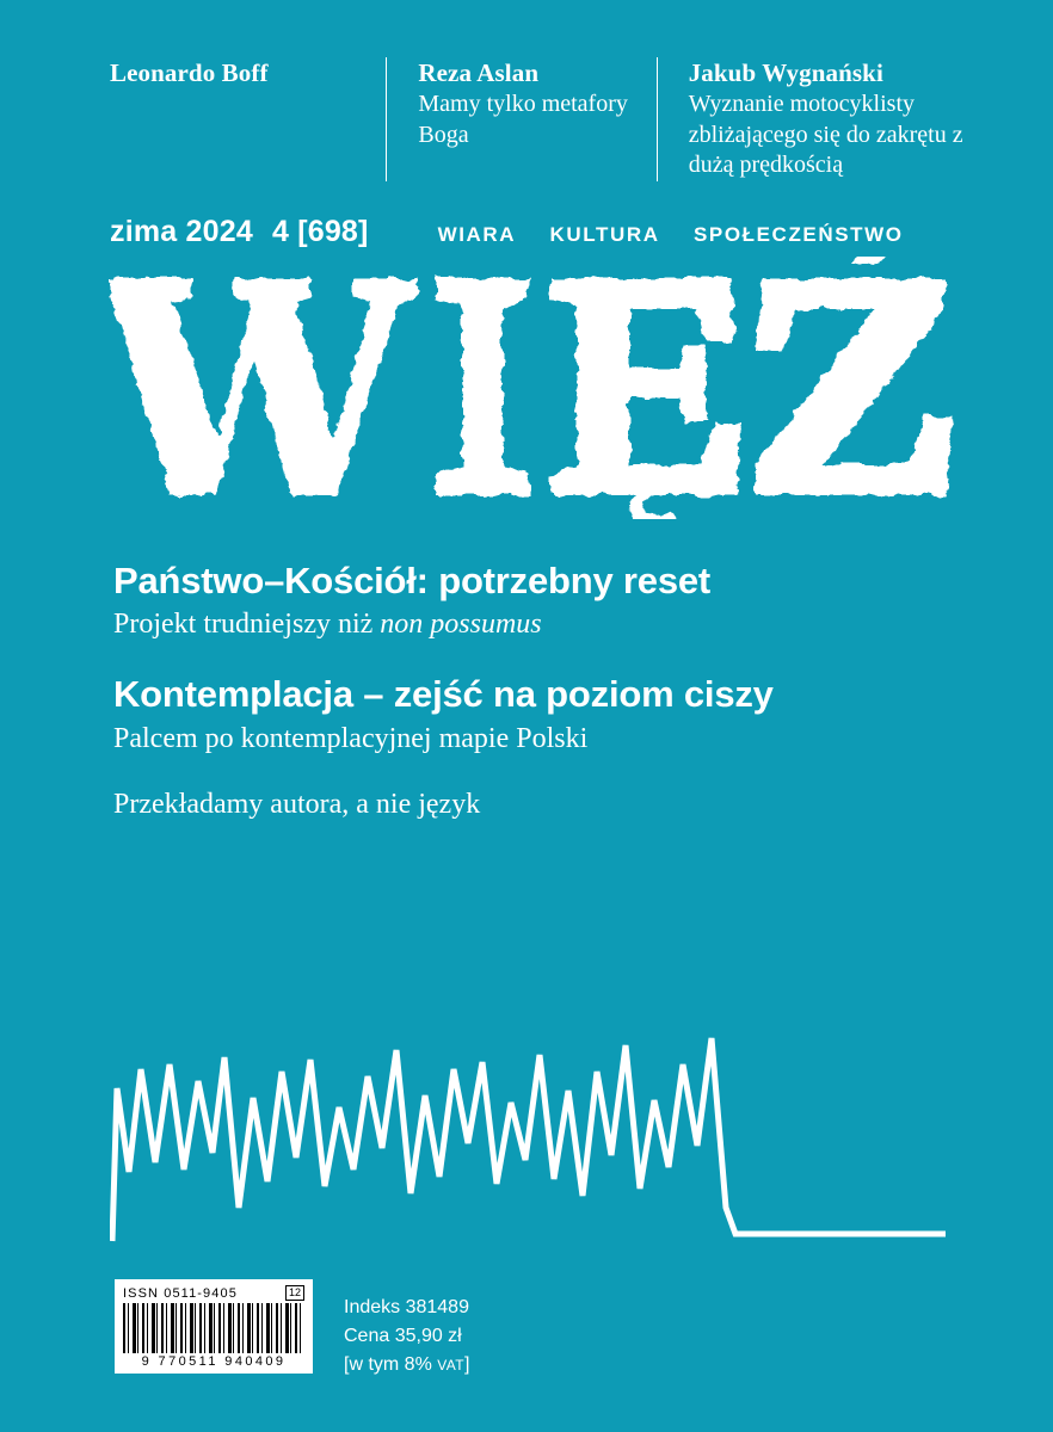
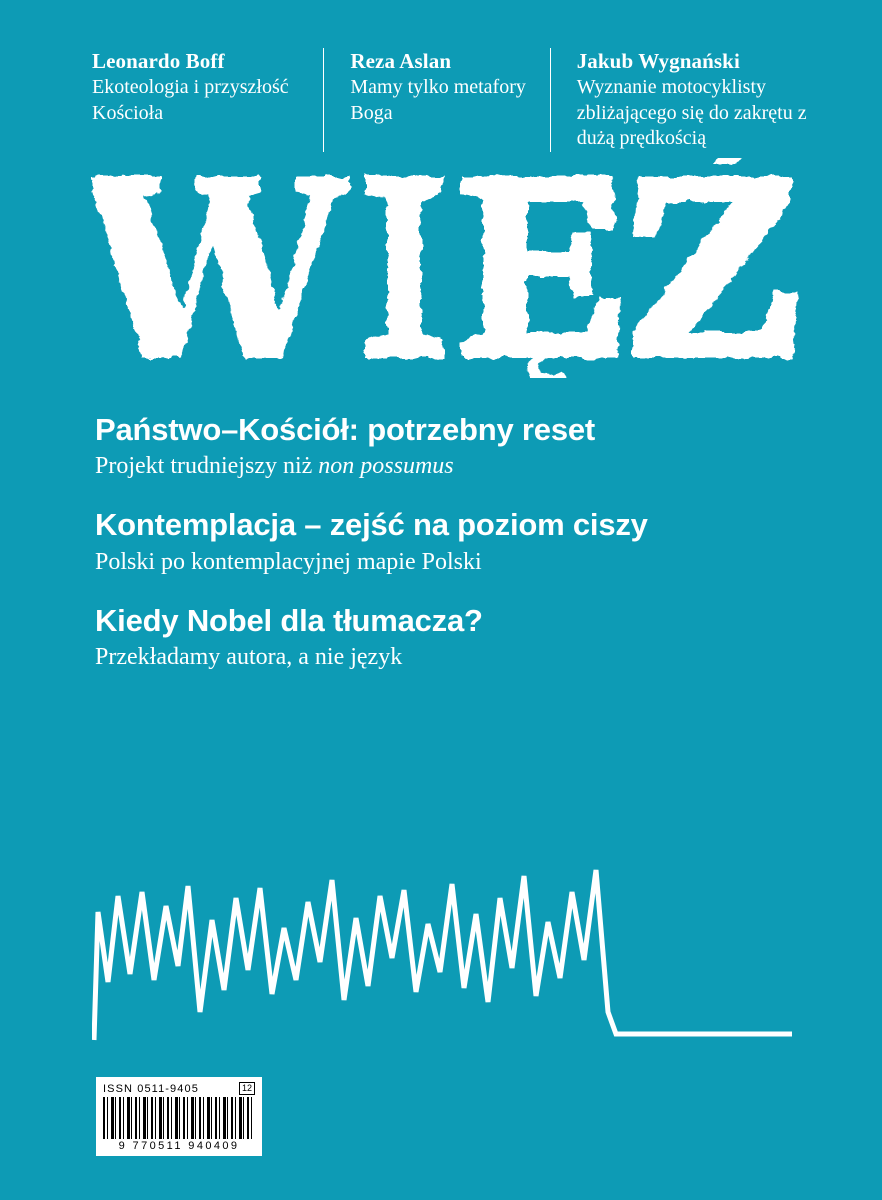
  Leonardo Boff
+ Ekoteologia i przyszłość Kościoła
  Reza Aslan
  Mamy tylko metafory Boga
  Jakub Wygnański
  Wyznanie motocyklisty zbliżającego się do zakrętu z dużą prędkością
- zima 2024
- 4 [698]
- WIARA KULTURA SPOŁECZEŃSTWO
  Państwo–Kościół: potrzebny reset
  Projekt trudniejszy niż non possumus
  Kontemplacja – zejść na poziom ciszy
- Palcem po kontemplacyjnej mapie Polski
+ Polski po kontemplacyjnej mapie Polski
+ Kiedy Nobel dla tłumacza?
  Przekładamy autora, a nie język
  ISSN 0511-9405
  12
  9 770511 940409
- Indeks 381489
- Cena 35,90 zł
- [w tym 8% VAT]
